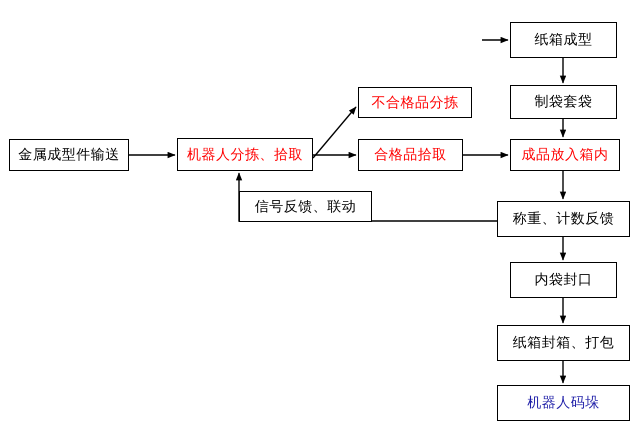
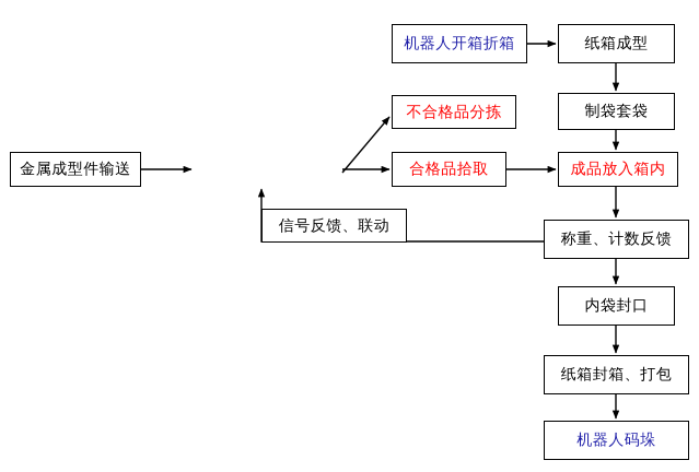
  金属成型件输送
- 机器人分拣、拾取
  信号反馈、联动
  不合格品分拣
  合格品拾取
+ 机器人开箱折箱
  纸箱成型
  制袋套袋
  成品放入箱内
  称重、计数反馈
  内袋封口
  纸箱封箱、打包
  机器人码垛
